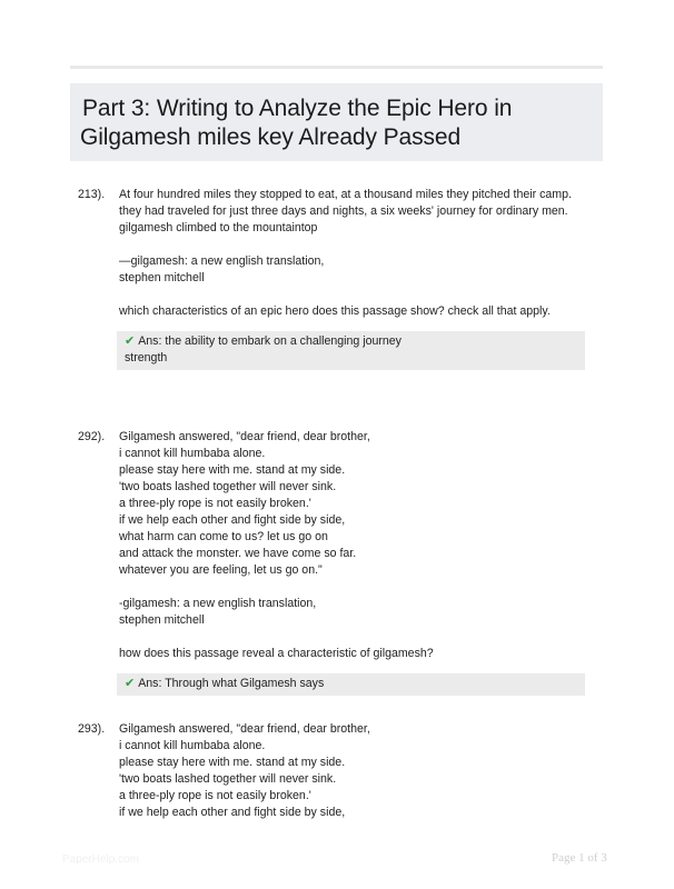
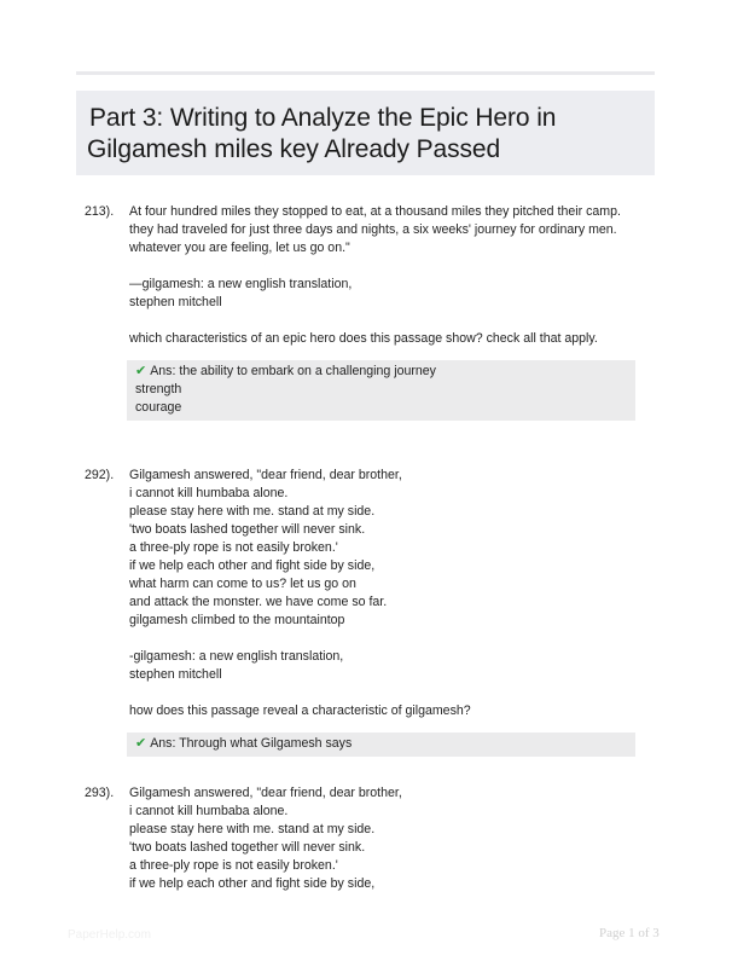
  Part 3: Writing to Analyze the Epic Hero in
  Gilgamesh miles key Already Passed
  213).
  At four hundred miles they stopped to eat, at a thousand miles they pitched their camp.
  they had traveled for just three days and nights, a six weeks' journey for ordinary men.
- gilgamesh climbed to the mountaintop
+ whatever you are feeling, let us go on."
  —gilgamesh: a new english translation,
  stephen mitchell
  which characteristics of an epic hero does this passage show? check all that apply.
  ✔ Ans: the ability to embark on a challenging journey
  strength
+ courage
  292).
  Gilgamesh answered, "dear friend, dear brother,
  i cannot kill humbaba alone.
  please stay here with me. stand at my side.
  'two boats lashed together will never sink.
  a three-ply rope is not easily broken.'
  if we help each other and fight side by side,
  what harm can come to us? let us go on
  and attack the monster. we have come so far.
- whatever you are feeling, let us go on."
+ gilgamesh climbed to the mountaintop
  -gilgamesh: a new english translation,
  stephen mitchell
  how does this passage reveal a characteristic of gilgamesh?
  ✔ Ans: Through what Gilgamesh says
  293).
  Gilgamesh answered, "dear friend, dear brother,
  i cannot kill humbaba alone.
  please stay here with me. stand at my side.
  'two boats lashed together will never sink.
  a three-ply rope is not easily broken.'
  if we help each other and fight side by side,
  Page 1 of 3
